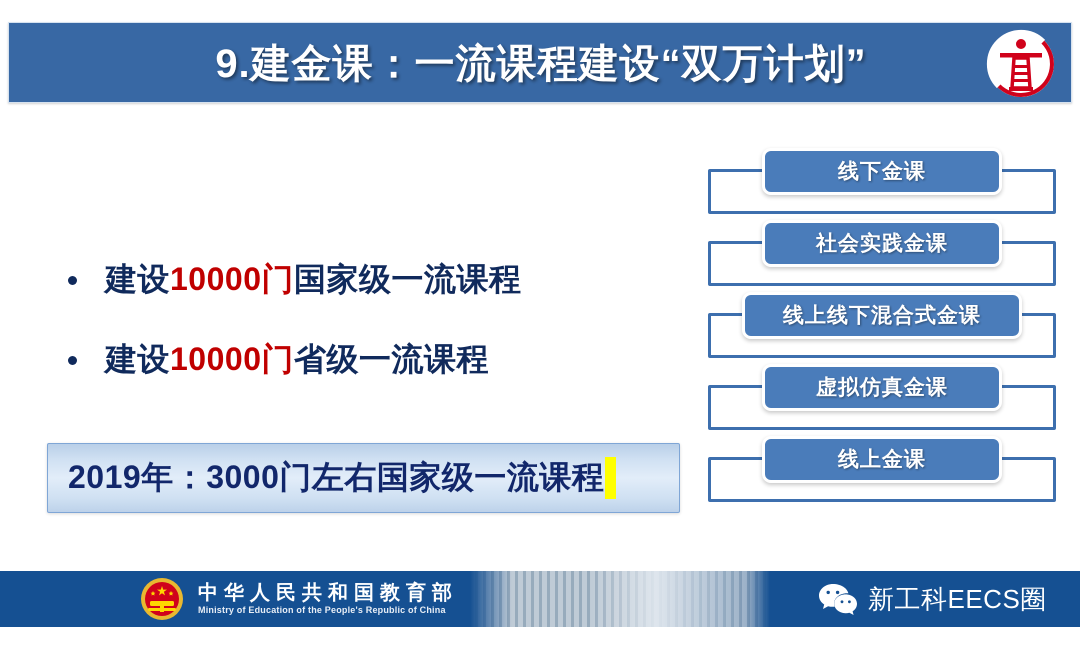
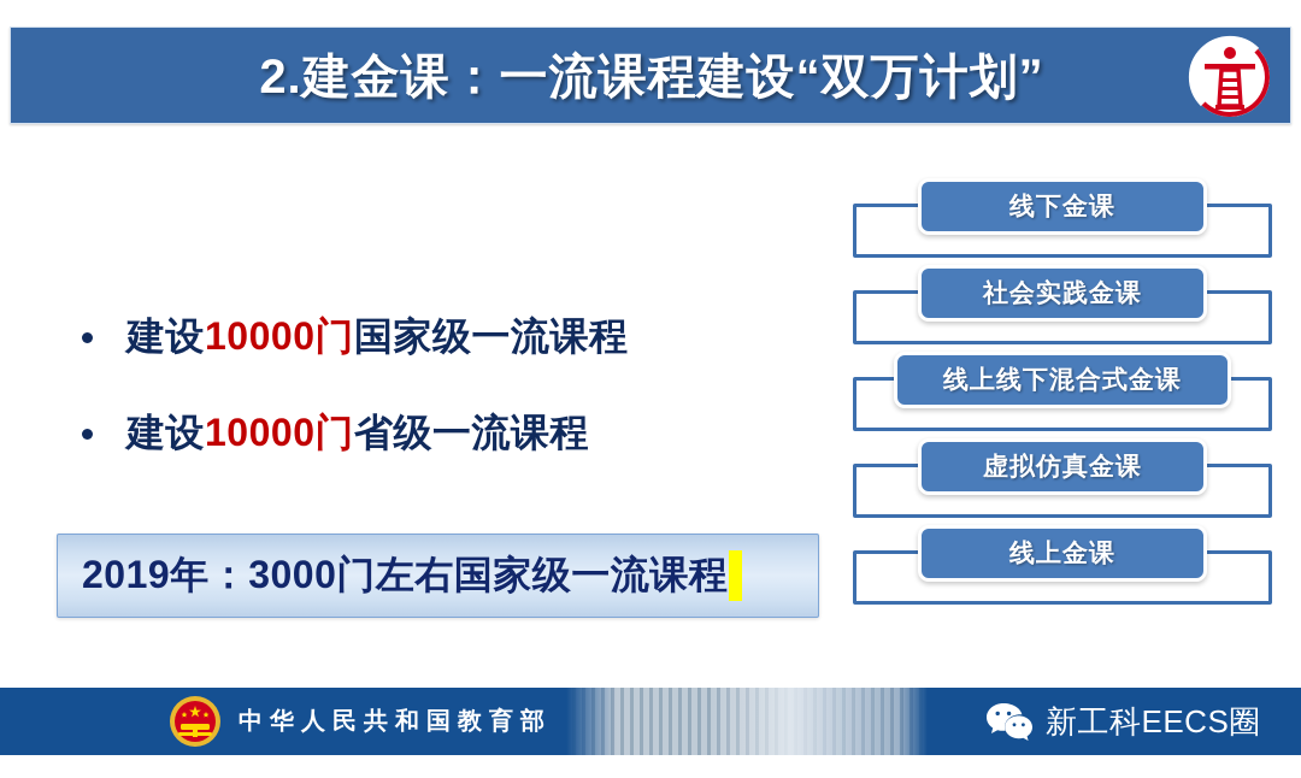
- 9.建金课：一流课程建设“双万计划”
+ 2.建金课：一流课程建设“双万计划”
  建设10000门国家级一流课程
  建设10000门省级一流课程
  2019年：3000门左右国家级一流课程
  线下金课
  社会实践金课
  线上线下混合式金课
  虚拟仿真金课
  线上金课
  中华人民共和国教育部
- Ministry of Education of the People's Republic of China
  新工科EECS圈
